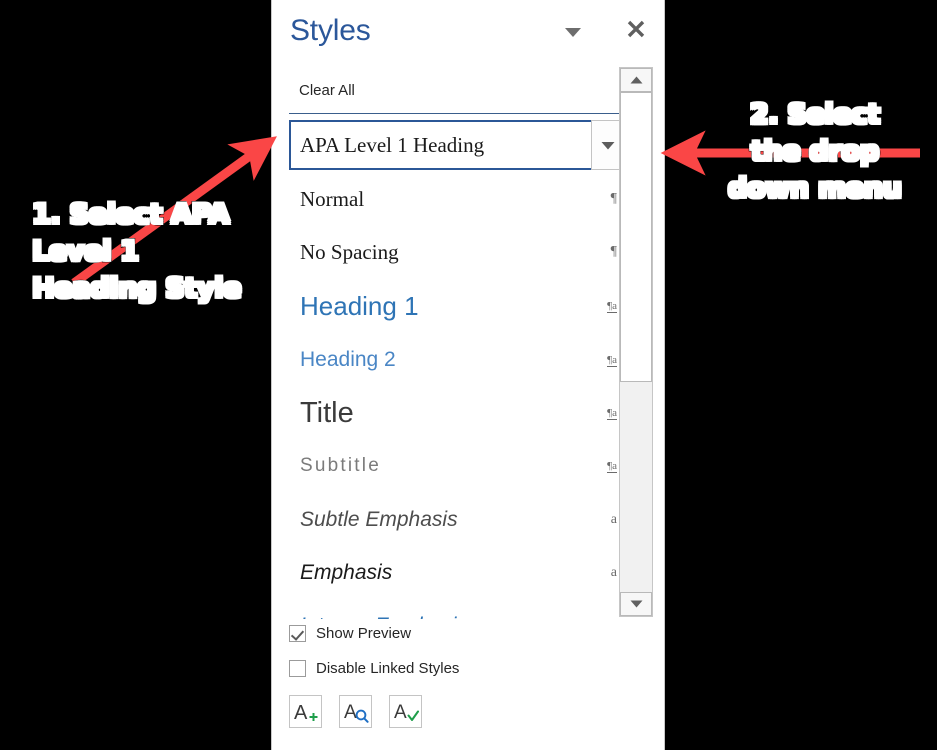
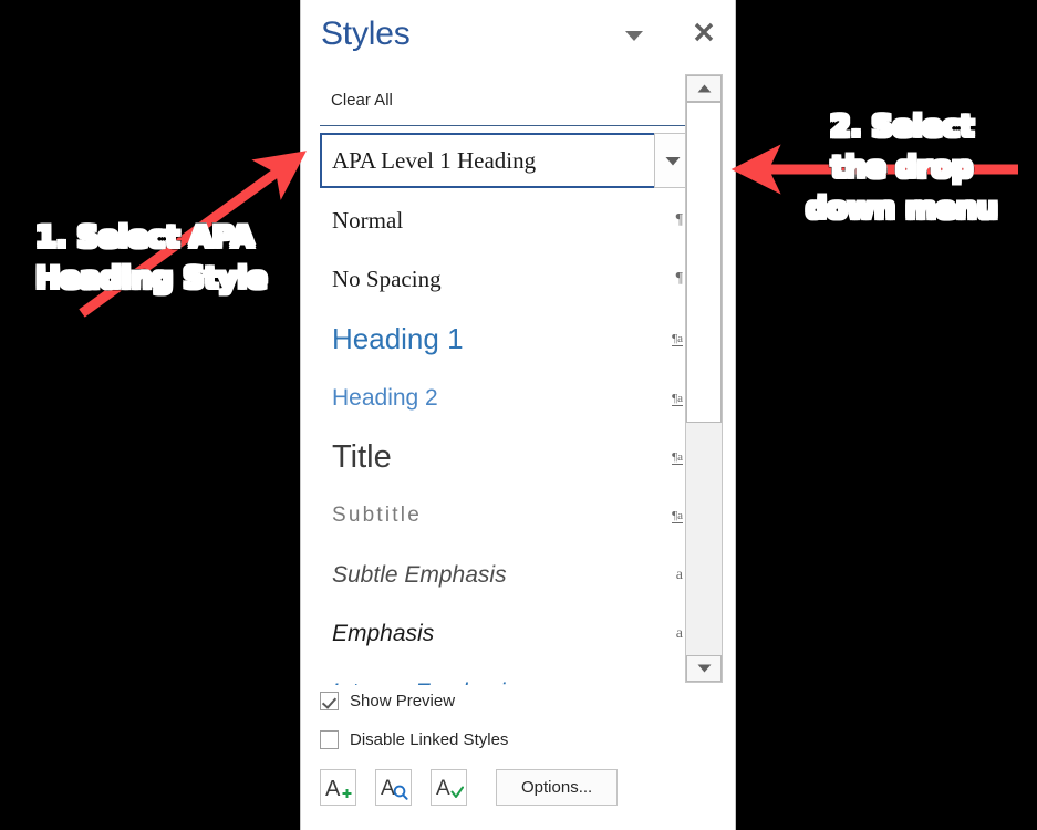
  Styles
  Clear All
  APA Level 1 Heading
  Normal
  ¶
  No Spacing
  ¶
  Heading 1
  ¶a
  Heading 2
  ¶a
  Title
  ¶a
  Subtitle
  ¶a
  Subtle Emphasis
  a
  Emphasis
  a
  Show Preview
  Disable Linked Styles
  A
  A
  A
+ Options...
  1. Select APA
- Level 1
  Heading Style
  2. Select
  the drop
  down menu
